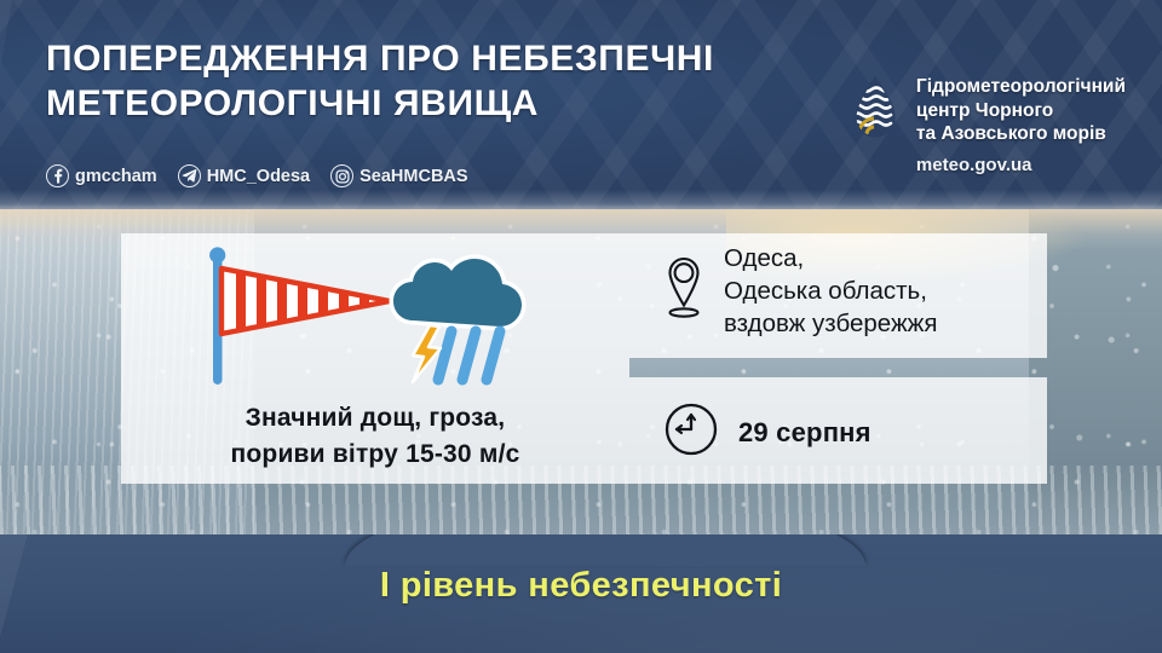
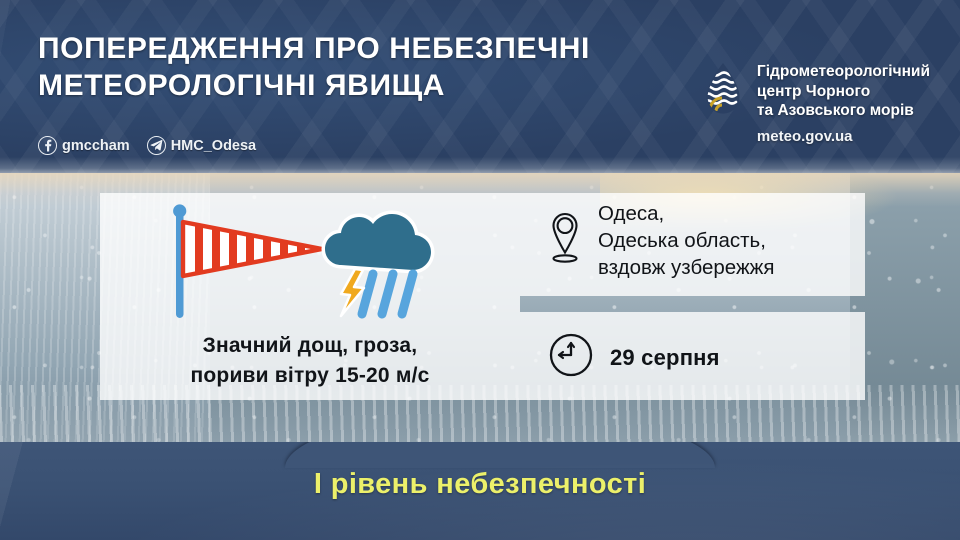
  ПОПЕРЕДЖЕННЯ ПРО НЕБЕЗПЕЧНІ
  МЕТЕОРОЛОГІЧНІ ЯВИЩА
  gmccham
  HMC_Odesa
- SeaHMCBAS
  Гідрометеорологічний
  центр Чорного
  та Азовського морів
  meteo.gov.ua
  Значний дощ, гроза,
- пориви вітру 15-30 м/с
+ пориви вітру 15-20 м/с
  Одеса,
  Одеська область,
  вздовж узбережжя
  29 серпня
  І рівень небезпечності
